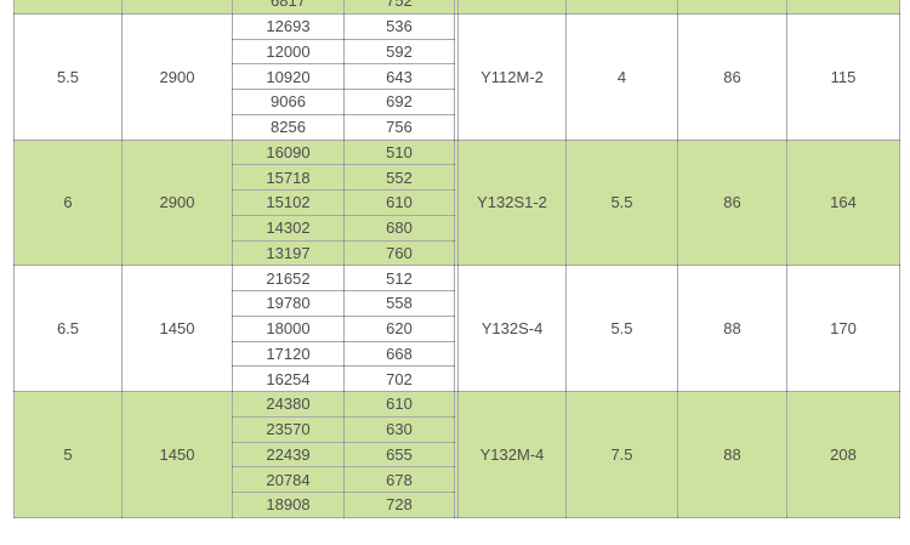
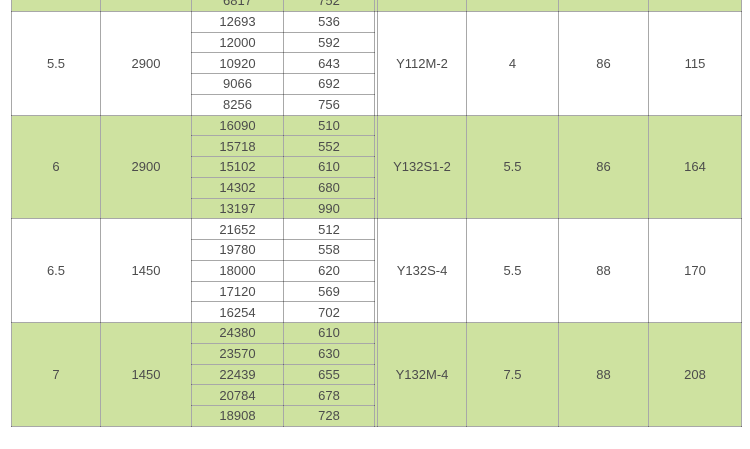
  		6817	752
  5.5	2900	12693	536		Y112M-2	4	86	115
  12000	592
  10920	643
  9066	692
  8256	756
  6	2900	16090	510		Y132S1-2	5.5	86	164
  15718	552
  15102	610
  14302	680
- 13197	760
+ 13197	990
  6.5	1450	21652	512		Y132S-4	5.5	88	170
  19780	558
  18000	620
- 17120	668
+ 17120	569
  16254	702
- 5	1450	24380	610		Y132M-4	7.5	88	208
+ 7	1450	24380	610		Y132M-4	7.5	88	208
  23570	630
  22439	655
  20784	678
  18908	728
